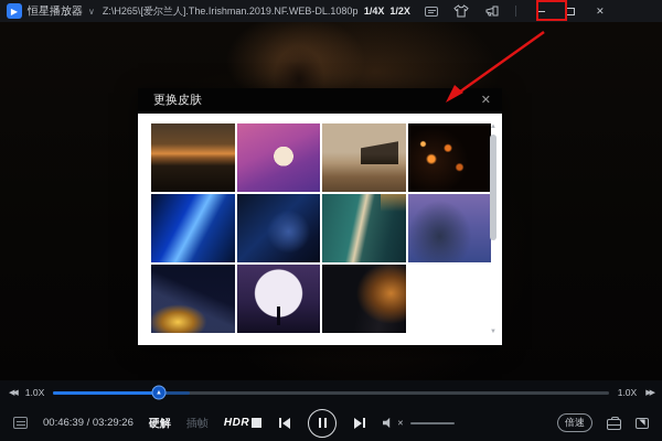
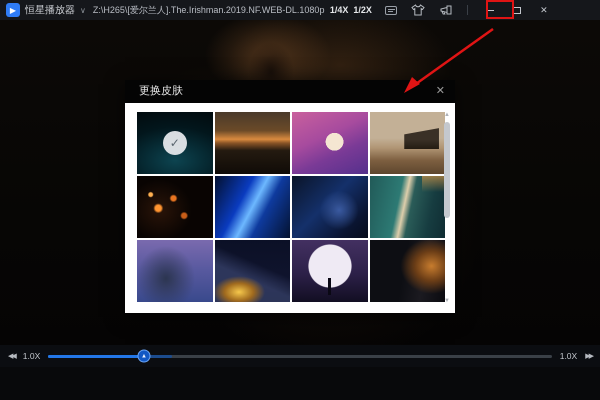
  ▶
  恒星播放器
  ∨
  1/4X
  1/2X
  ✕
  更换皮肤
  ✕
+ ✓
  1.0X
  1.0X
- 00:46:39 / 03:29:26
- 硬解
- 插帧
- HDR
- 倍速
